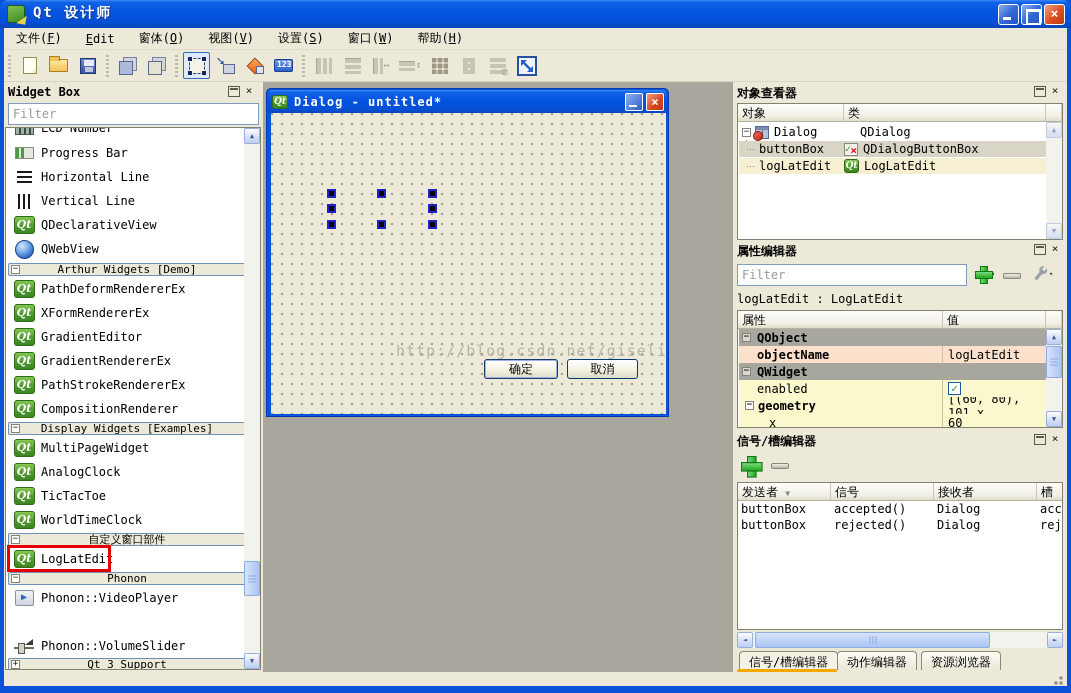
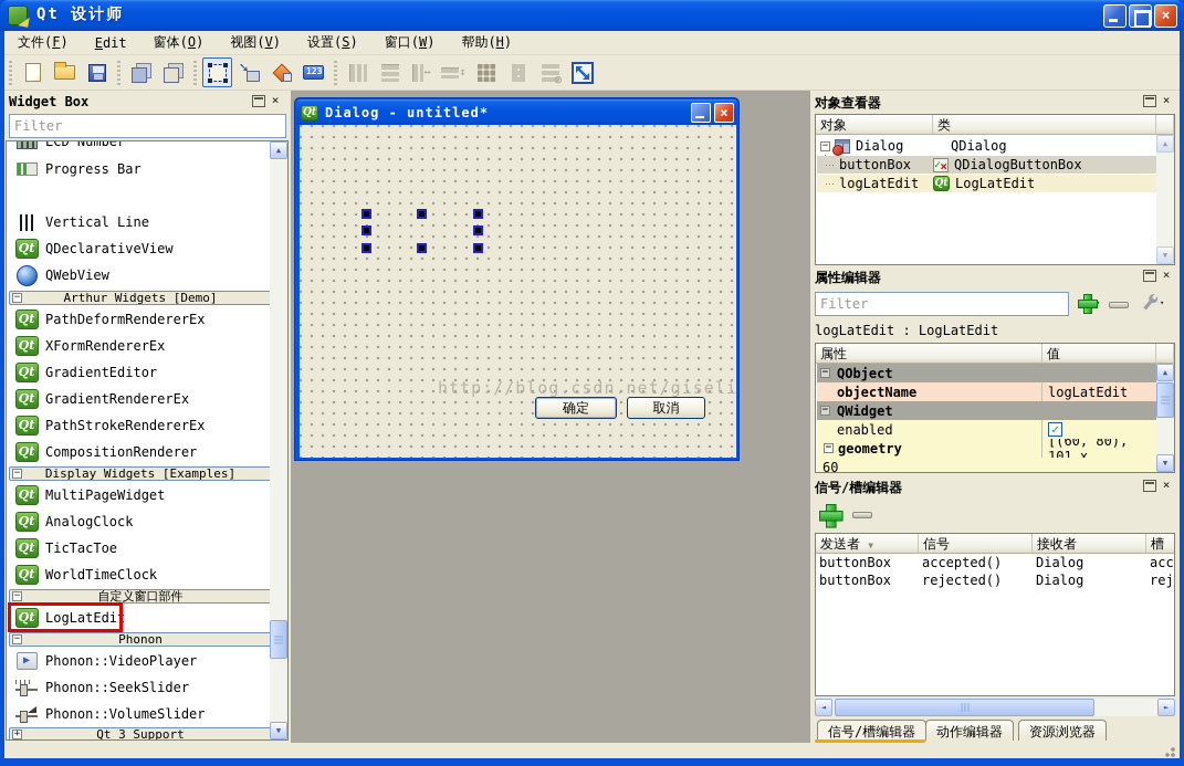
  Qt 设计师
  ×
  文件(F)
  Edit
  窗体(O)
  视图(V)
  设置(S)
  窗口(W)
  帮助(H)
  ↔
  ↕
  Widget Box
  ×
  Filter
  LCD Number
  Progress Bar
- Horizontal Line
  Vertical Line
  Qt
  QDeclarativeView
  QWebView
  −
  Arthur Widgets [Demo]
  Qt
  PathDeformRendererEx
  Qt
  XFormRendererEx
  Qt
  GradientEditor
  Qt
  GradientRendererEx
  Qt
  PathStrokeRendererEx
  Qt
  CompositionRenderer
  −
  Display Widgets [Examples]
  Qt
  MultiPageWidget
  Qt
  AnalogClock
  Qt
  TicTacToe
  Qt
  WorldTimeClock
  −
  自定义窗口部件
  Qt
  LogLatEdit
  −
  Phonon
  ▶
  Phonon::VideoPlayer
+ Phonon::SeekSlider
  Phonon::VolumeSlider
  +
  Qt 3 Support
  ▲
  ▼
  Qt
  Dialog - untitled*
  ×
  http://blog.csdn.net/giseli
  确定
  取消
  对象查看器
  ×
  对象
  类
  −
  Dialog
  QDialog
  buttonBox
  QDialogButtonBox
  logLatEdit
  Qt
  LogLatEdit
  ▲
  ▼
  属性编辑器
  ×
  Filter
  ▾
  ▾
  logLatEdit : LogLatEdit
  属性
  值
  −
  QObject
  objectName
  logLatEdit
  −
  QWidget
  enabled
  ✓
  −
  geometry
  [(60, 80), 101 x…
- x
  60
  ▲
  ▼
  信号/槽编辑器
  ×
  发送者 ▼
  信号
  接收者
  槽
  buttonBox
  accepted()
  Dialog
  buttonBox
  rejected()
  Dialog
  ◄
  ►
  信号/槽编辑器
  动作编辑器
  资源浏览器
